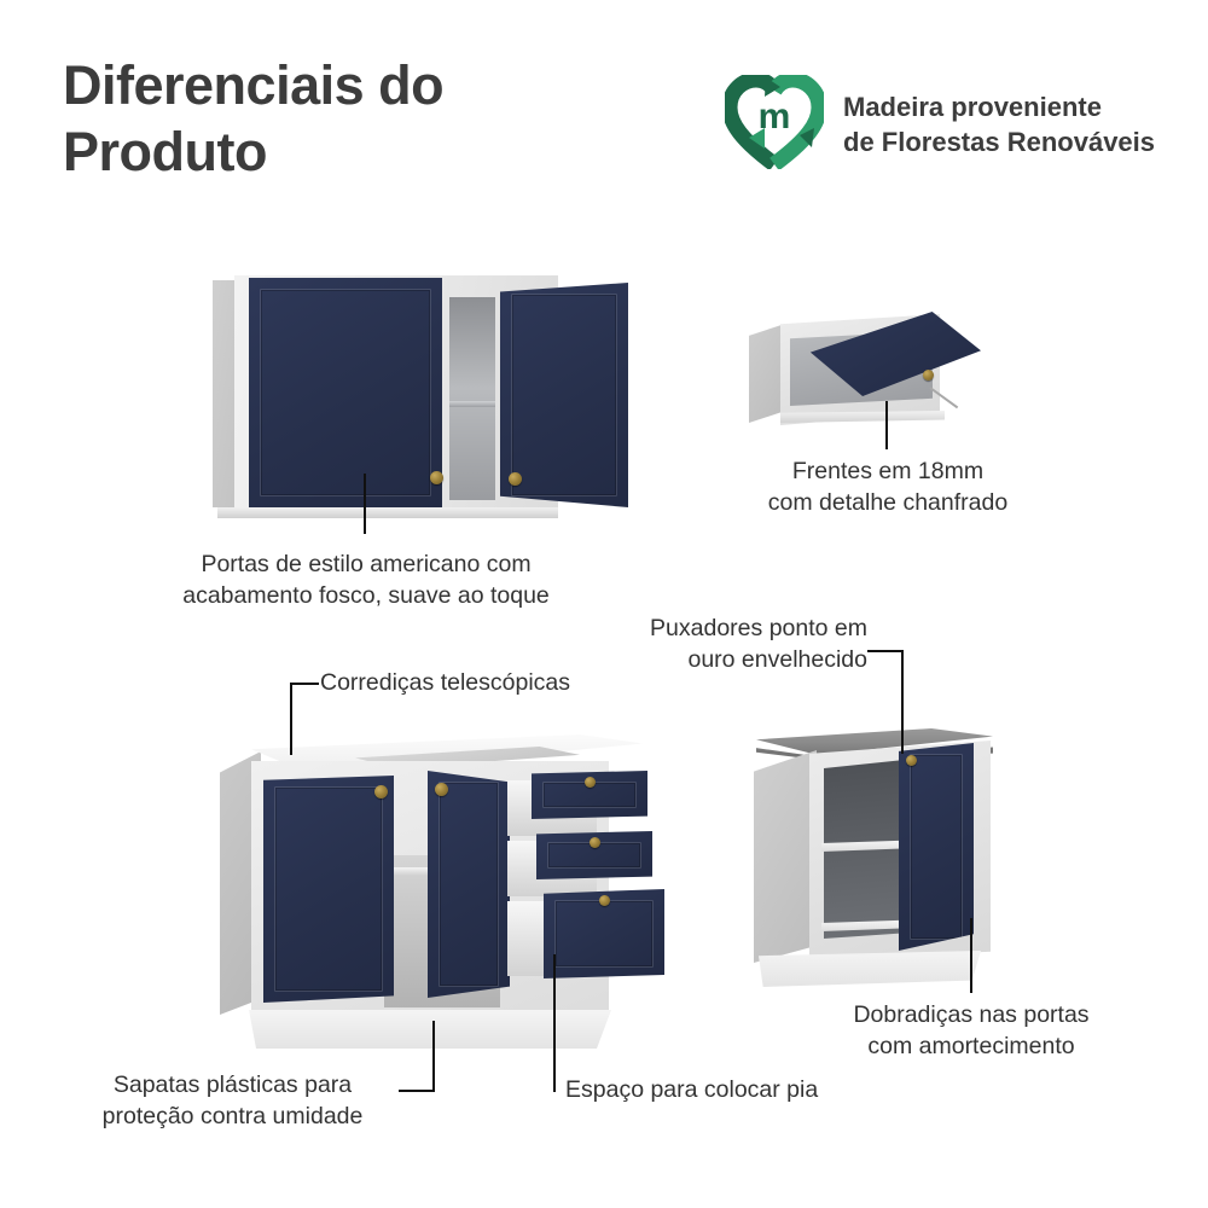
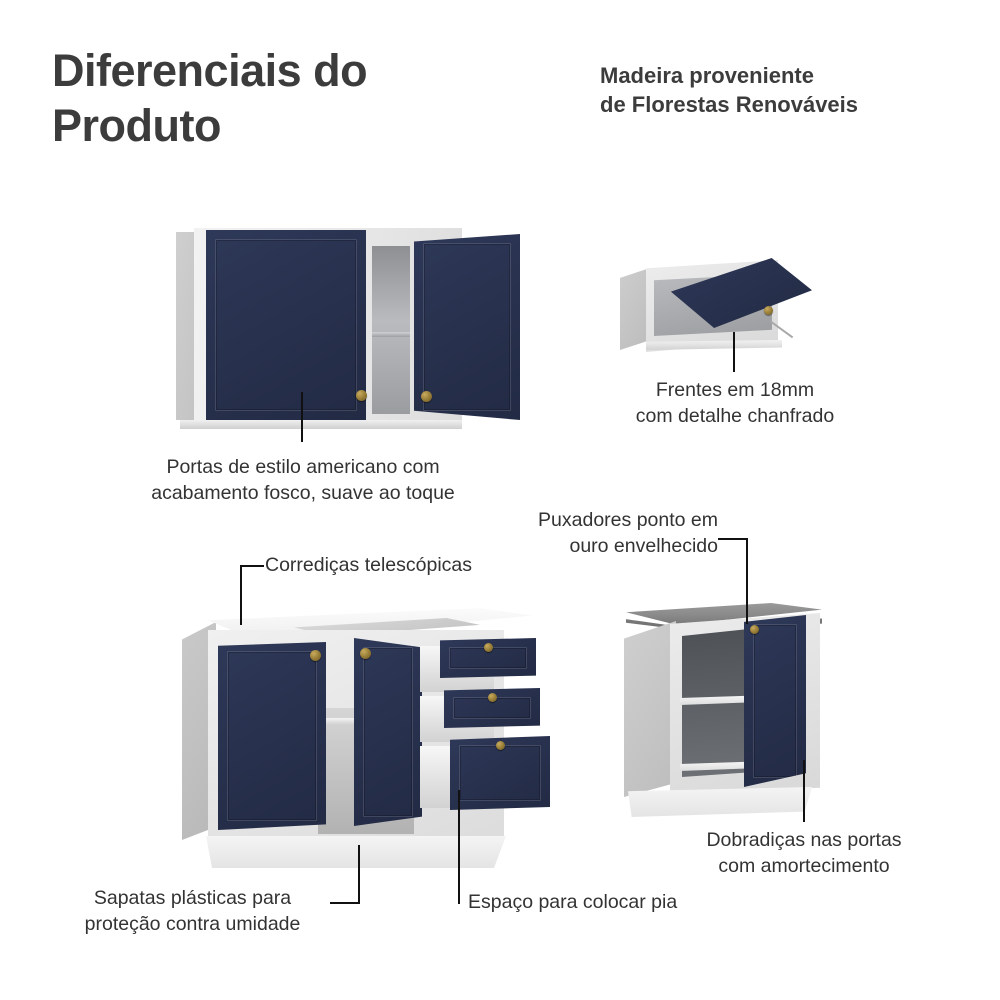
  Diferenciais do
  Produto
- m
  Madeira proveniente
  de Florestas Renováveis
  Portas de estilo americano com
  acabamento fosco, suave ao toque
  Frentes em 18mm
  com detalhe chanfrado
  Corrediças telescópicas
  Sapatas plásticas para
  proteção contra umidade
  Espaço para colocar pia
  Puxadores ponto em
  ouro envelhecido
  Dobradiças nas portas
  com amortecimento
